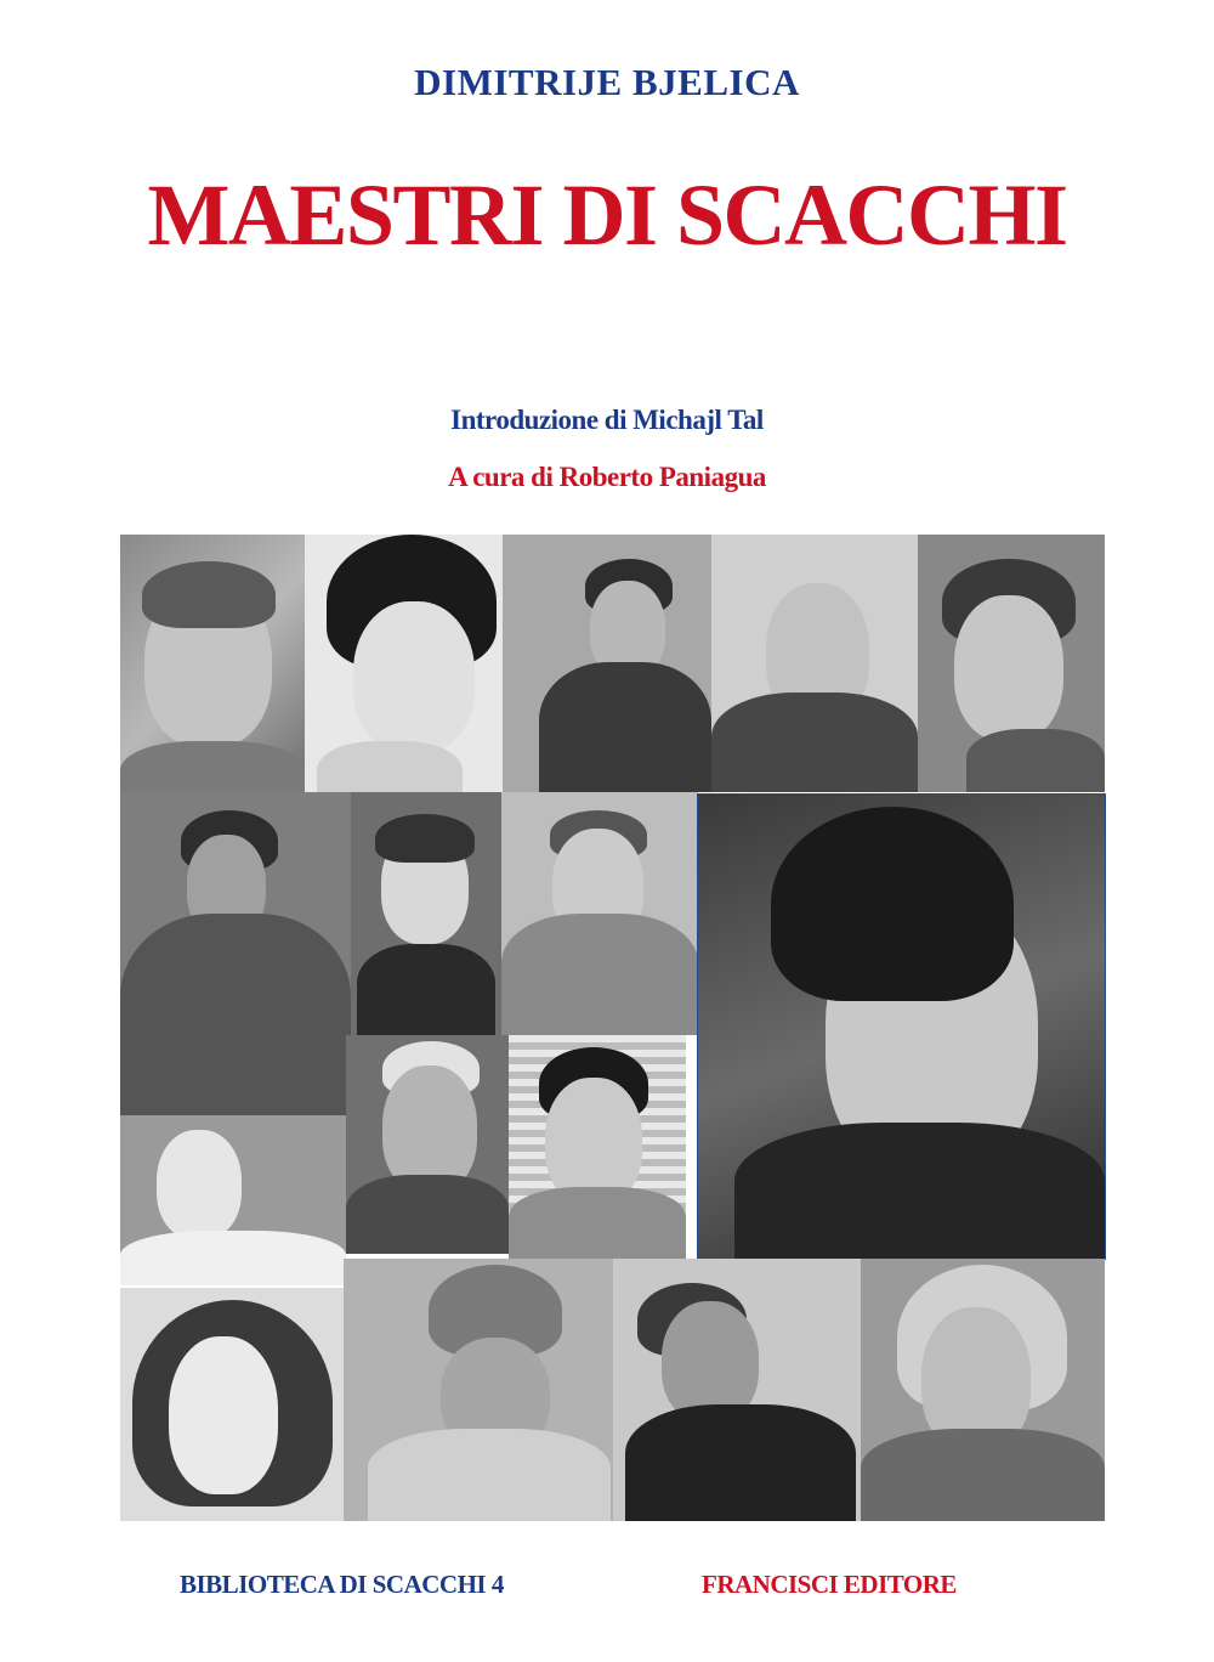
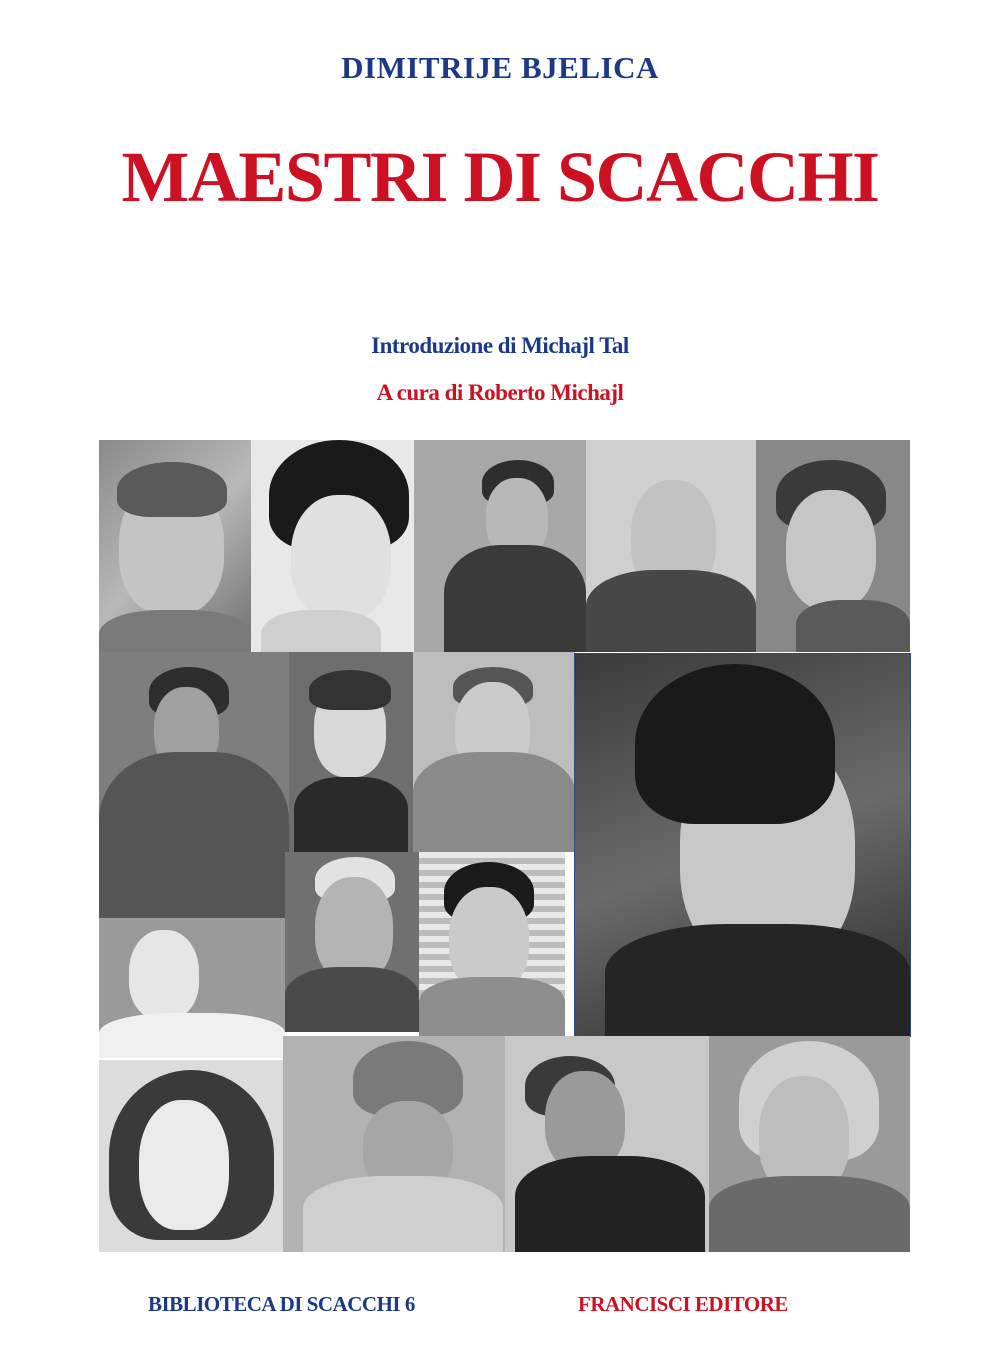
  DIMITRIJE BJELICA
  MAESTRI DI SCACCHI
  Introduzione di Michajl Tal
- A cura di Roberto Paniagua
+ A cura di Roberto Michajl
- BIBLIOTECA DI SCACCHI 4
+ BIBLIOTECA DI SCACCHI 6
  FRANCISCI EDITORE
